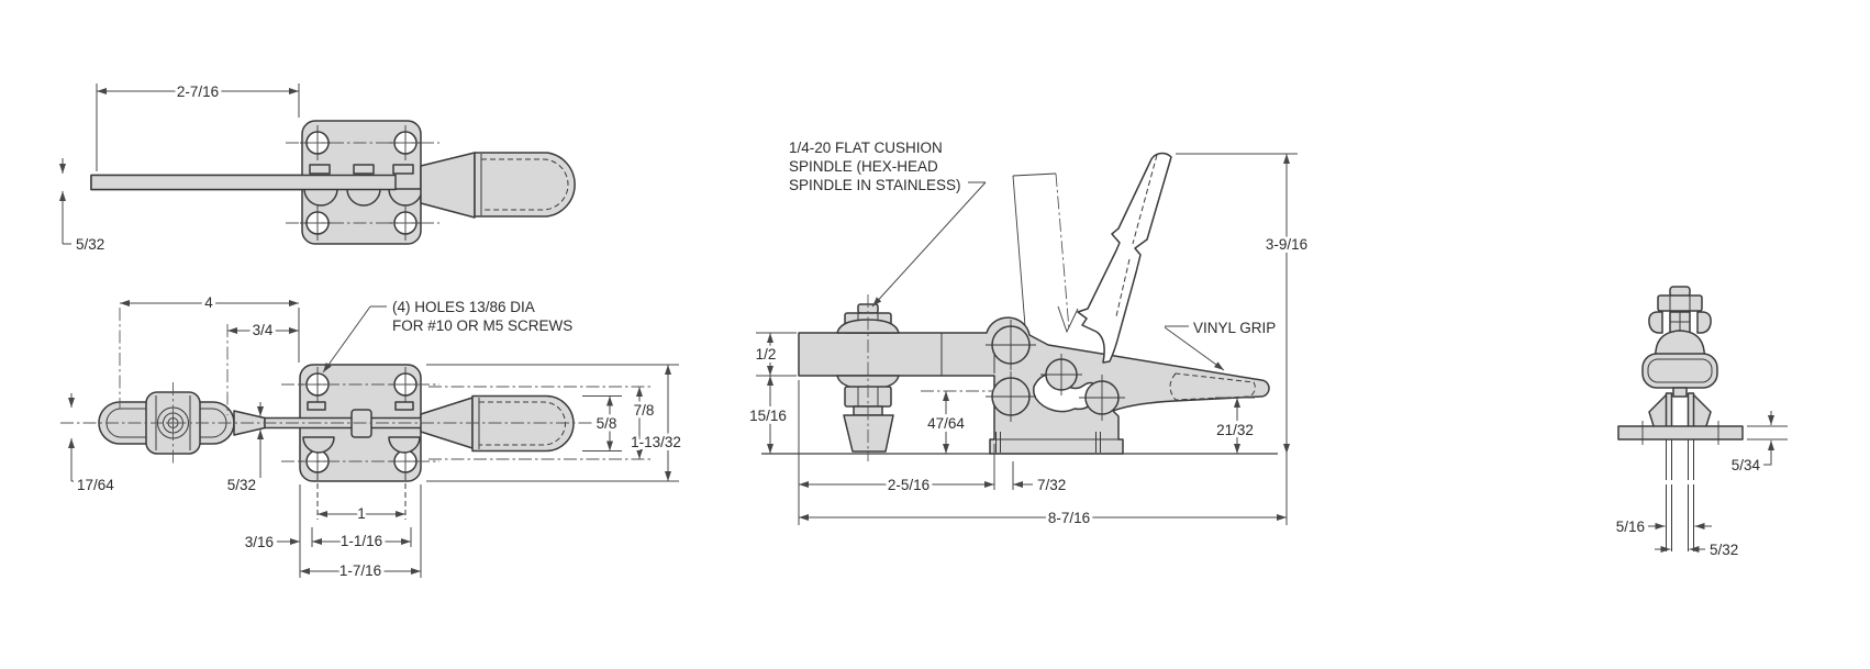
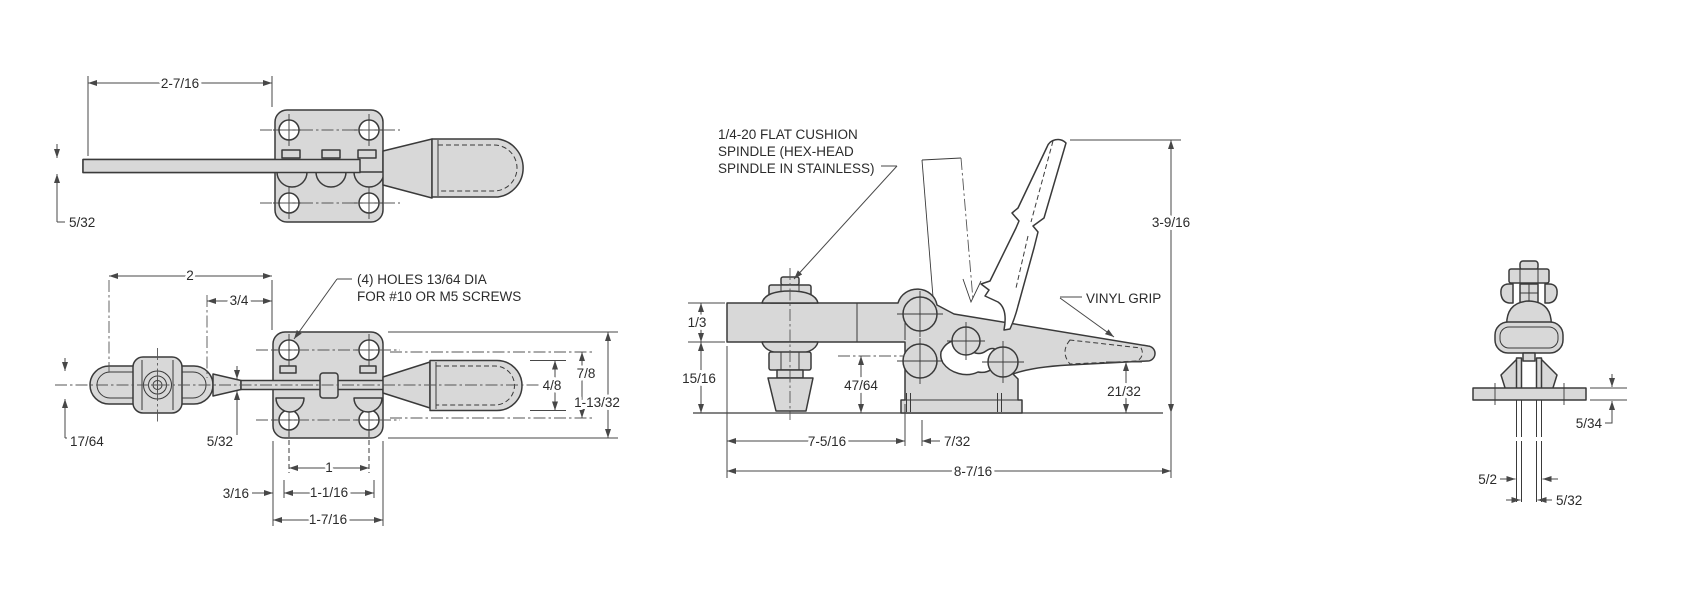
  2-7/16
  5/32
- (4) HOLES 13/86 DIA
+ (4) HOLES 13/64 DIA
  FOR #10 OR M5 SCREWS
- 4
+ 2
  3/4
  17/64
  5/32
  1
  1-1/16
  3/16
  1-7/16
- 5/8
+ 4/8
  7/8
  1-13/32
  1/4-20 FLAT CUSHION
  SPINDLE (HEX-HEAD
  SPINDLE IN STAINLESS)
  VINYL GRIP
- 1/2
+ 1/3
  15/16
  47/64
- 2-5/16
+ 7-5/16
  7/32
  8-7/16
  3-9/16
  21/32
  5/34
- 5/16
+ 5/2
  5/32
